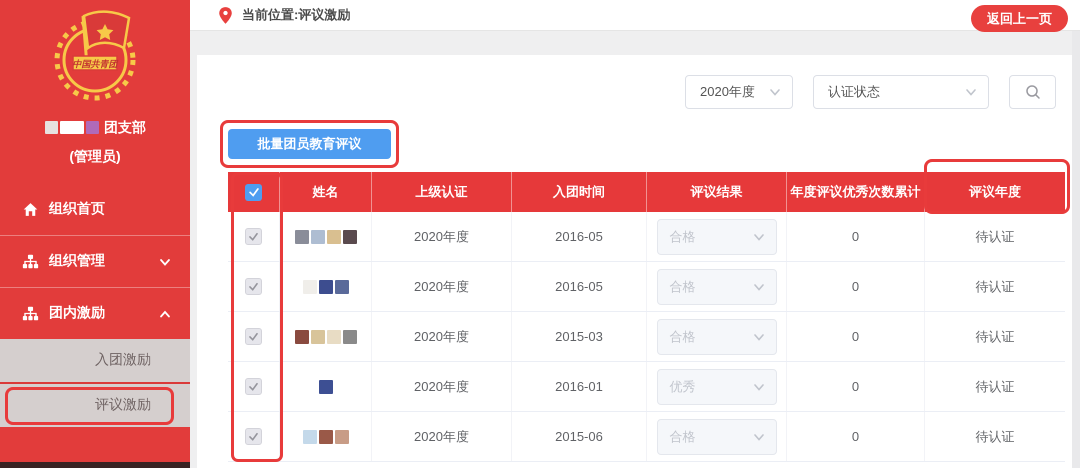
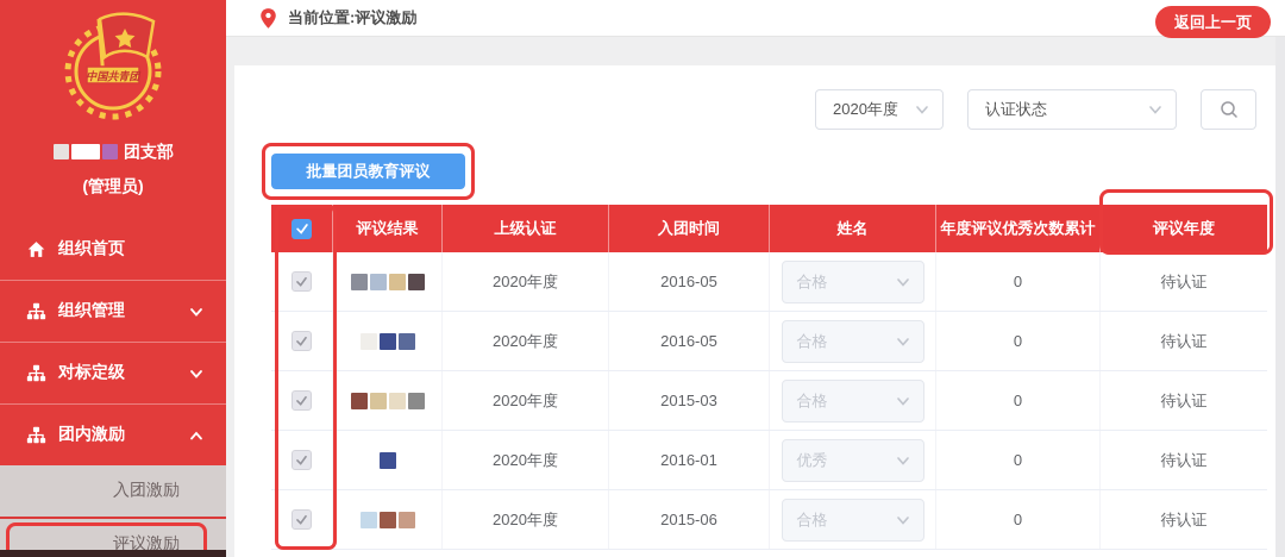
  中国共青团
  团支部
  (管理员)
  组织首页
  组织管理
+ 对标定级
  团内激励
  入团激励
  评议激励
  当前位置:评议激励
  返回上一页
  2020年度
  认证状态
  批量团员教育评议
- 姓名
+ 评议结果
  上级认证
  入团时间
- 评议结果
+ 姓名
  年度评议优秀次数累计
  评议年度
  2020年度
  2016-05
  合格
  0
  待认证
  2020年度
  2016-05
  合格
  0
  待认证
  2020年度
  2015-03
  合格
  0
  待认证
  2020年度
  2016-01
  优秀
  0
  待认证
  2020年度
  2015-06
  合格
  0
  待认证
